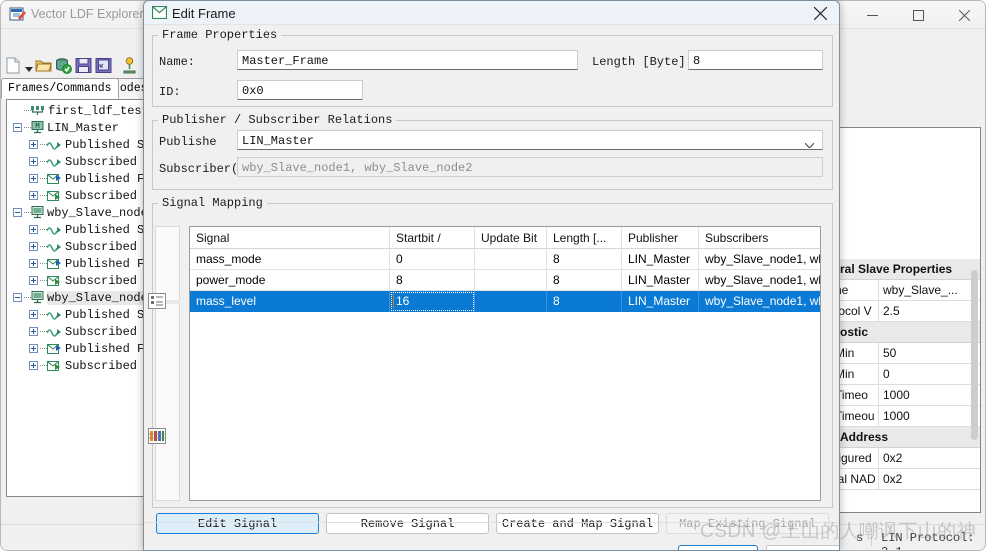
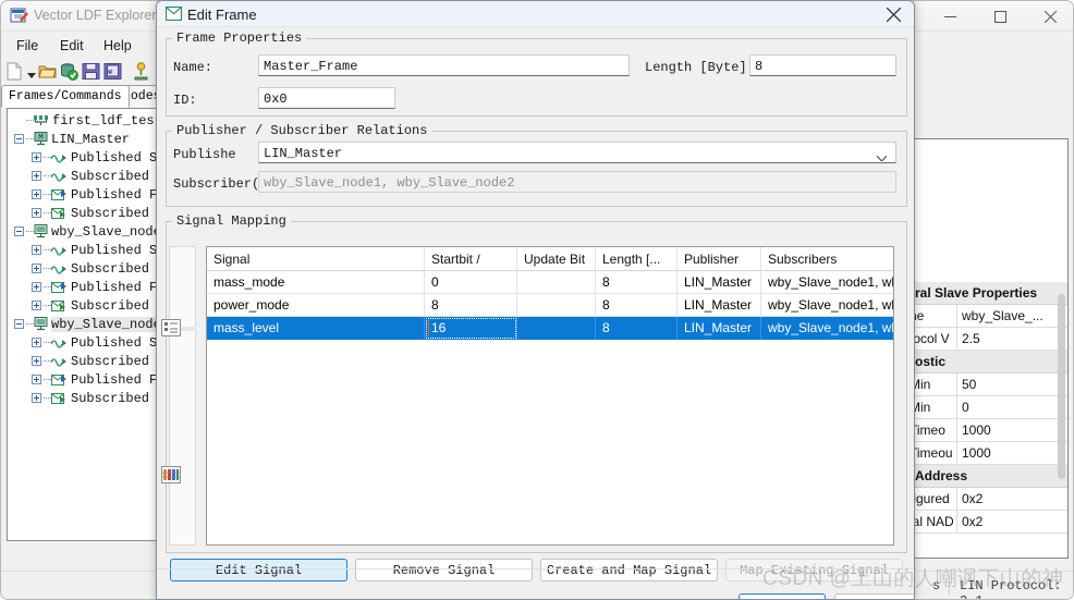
  Vector LDF Explorer
+ File
+ Edit
+ Help
  Frames/Commands
  first_ldf_tes
  M
  LIN_Master
  Published S
  Subscribed
  Published F
  Subscribed
  wby_Slave_nod
  Published S
  Subscribed
  Published F
  Subscribed
  wby_Slave_nod
  Published S
  Subscribed
  Published F
  Subscribed
  ral Slave Properties
  wby_Slave_...
  ocol V
  2.5
  ostic
  Min
  50
  Min
  0
  imeo
  1000
  imeou
  1000
  Address
  gured
  0x2
  al NAD
  0x2
  s
  LIN Protocol:
  Edit Frame
  Frame Properties
  Name:
  Master_Frame
  Length [Byte]
  8
  ID:
  0x0
  Publisher / Subscriber Relations
  Publishe
  LIN_Master
  Subscriber(
  wby_Slave_node1, wby_Slave_node2
  Signal Mapping
  Signal
  Startbit /
  Update Bit
  Length [...
  Publisher
  Subscribers
  mass_mode
  0
  8
  LIN_Master
  wby_Slave_node1, w
  power_mode
  8
  8
  LIN_Master
  wby_Slave_node1, w
  mass_level
  16
  8
  LIN_Master
  wby_Slave_node1, w
  Edit Signal
  Remove Signal
  Create and Map Signal
  Map Existing Signal
  CSDN @上山的人嘲讽下山的神
